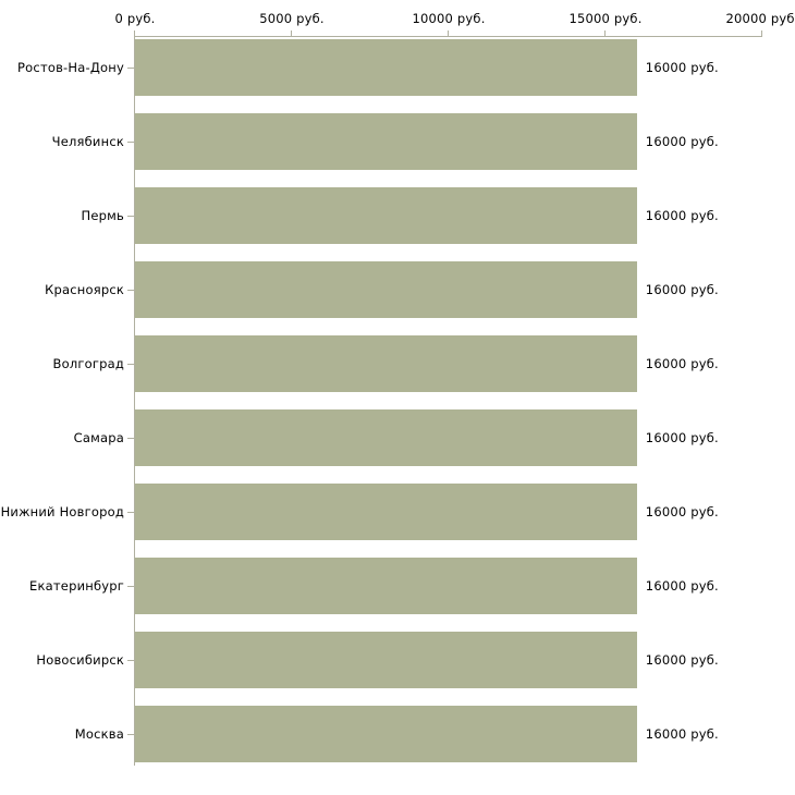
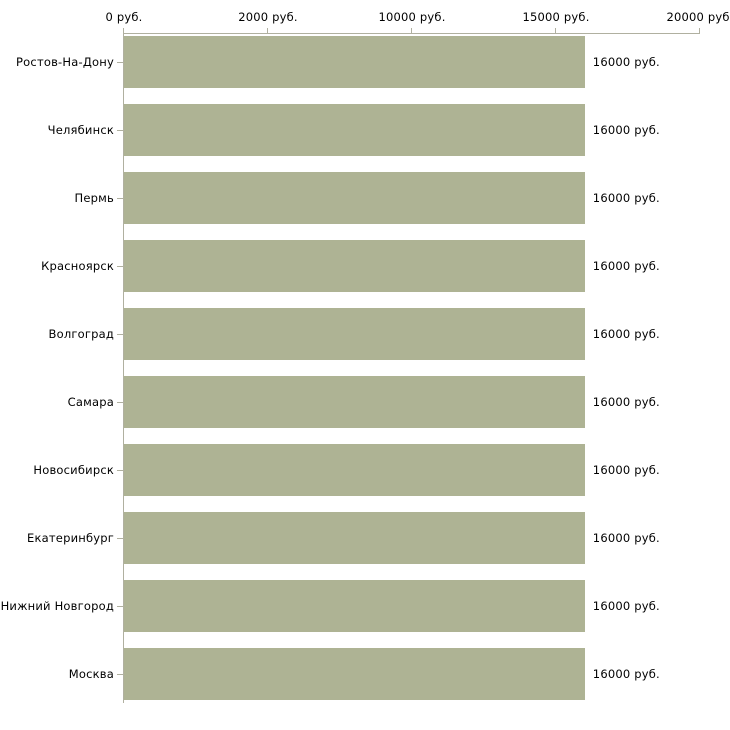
  0 руб.
- 5000 руб.
+ 2000 руб.
  10000 руб.
  15000 руб.
  20000 руб
  Ростов-На-Дону
  Челябинск
  Пермь
  Красноярск
  Волгоград
  Самара
- Нижний Новгород
+ Новосибирск
  Екатеринбург
- Новосибирск
+ Нижний Новгород
  Москва
  16000 руб.
  16000 руб.
  16000 руб.
  16000 руб.
  16000 руб.
  16000 руб.
  16000 руб.
  16000 руб.
  16000 руб.
  16000 руб.
